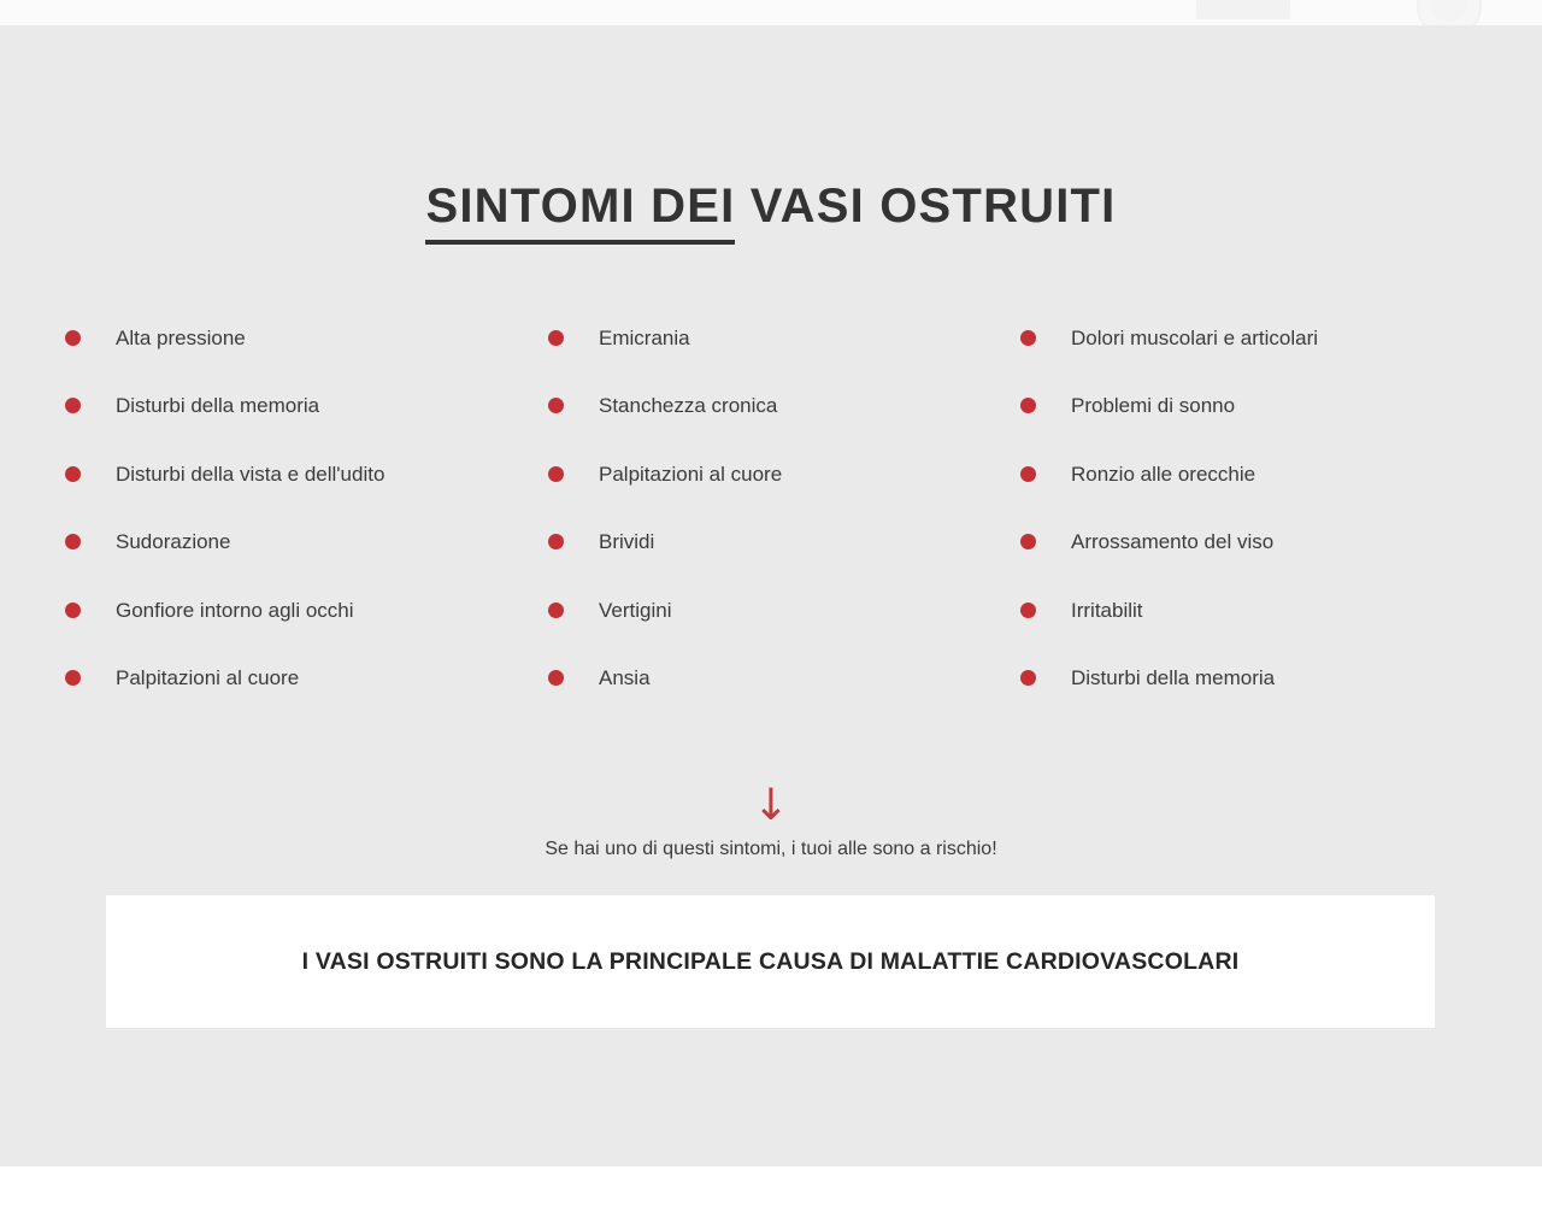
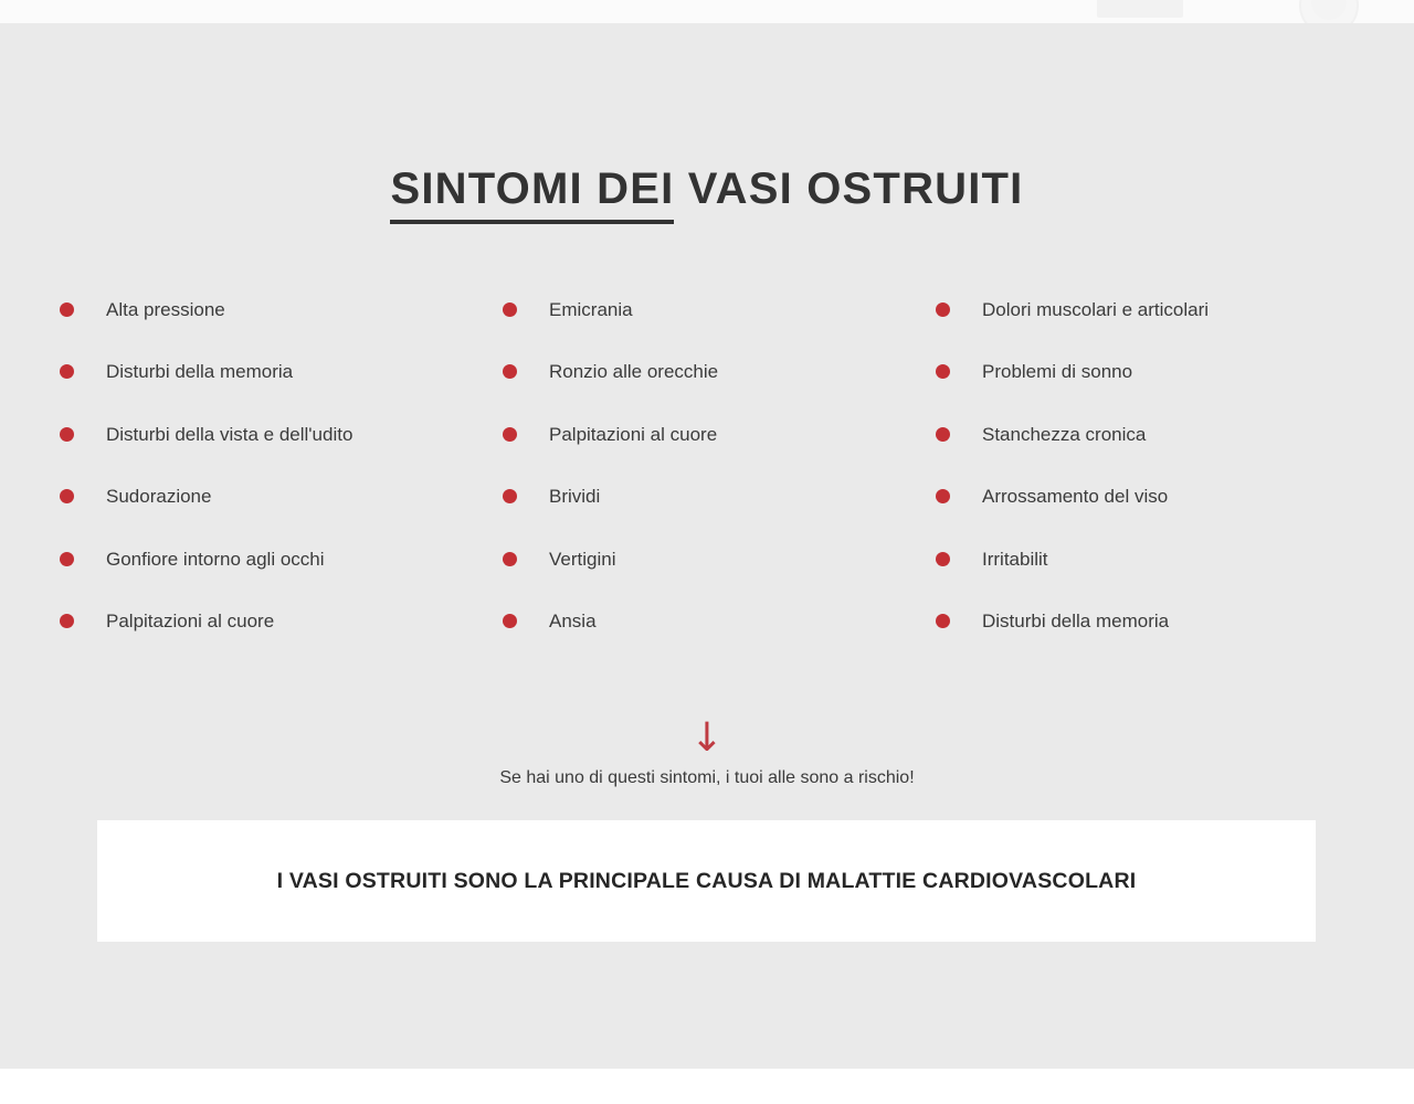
  SINTOMI DEI VASI OSTRUITI
  Alta pressione
  Disturbi della memoria
  Disturbi della vista e dell'udito
  Sudorazione
  Gonfiore intorno agli occhi
  Palpitazioni al cuore
  Emicrania
- Stanchezza cronica
+ Ronzio alle orecchie
  Palpitazioni al cuore
  Brividi
  Vertigini
  Ansia
  Dolori muscolari e articolari
  Problemi di sonno
- Ronzio alle orecchie
+ Stanchezza cronica
  Arrossamento del viso
  Irritabilit
  Disturbi della memoria
  ↓
  Se hai uno di questi sintomi, i tuoi alle sono a rischio!
  I VASI OSTRUITI SONO LA PRINCIPALE CAUSA DI MALATTIE CARDIOVASCOLARI
